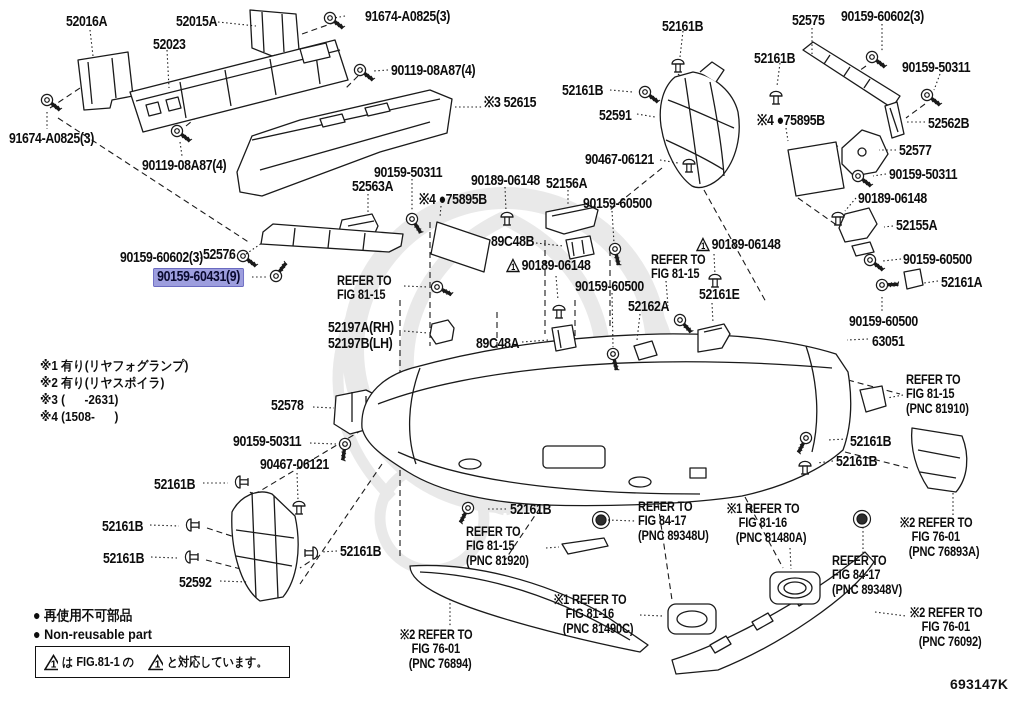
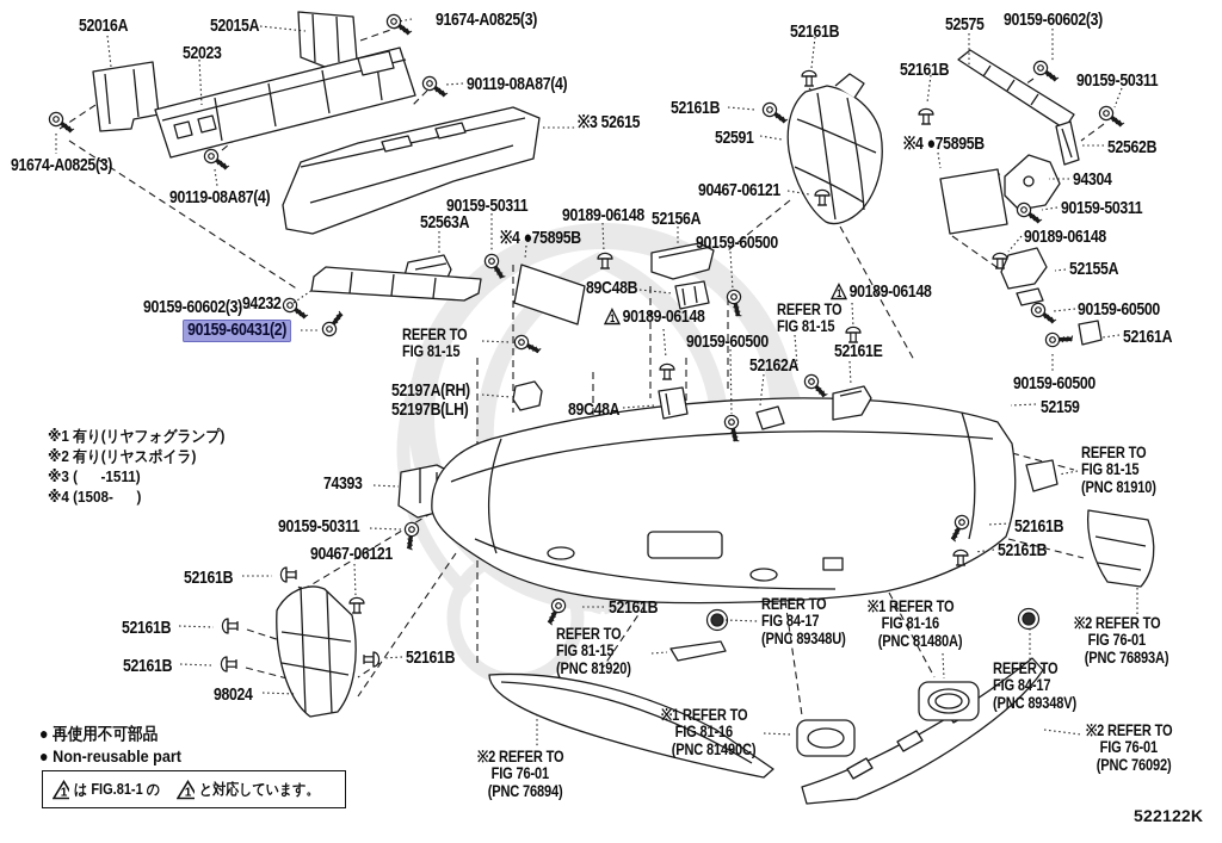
  52016A
  52015A
  52023
  91674-A0825(3)
  90119-08A87(4)
  91674-A0825(3)
  90119-08A87(4)
  ※3 52615
  52161B
  52575
  90159-60602(3)
  52161B
  52161B
  52591
  90159-50311
  52562B
  ※4 ●75895B
- 52577
+ 94304
  90159-50311
  90467-06121
  90189-06148
  52155A
  90159-60500
  52161A
  90159-60500
- 63051
+ 52159
  REFER TO
  FIG 81-15
  (PNC 81910)
  52563A
  90159-50311
  90189-06148
  52156A
  90159-60500
  ※4 ●75895B
  89C48B
  1
  90189-06148
  90159-60500
- 52576
+ 94232
  90159-60602(3)
- 90159-60431(9)
+ 90159-60431(2)
  REFER TO
  FIG 81-15
  52197A(RH)
  52197B(LH)
  89C48A
  1
  90189-06148
  REFER TO
  FIG 81-15
  52162A
  52161E
- 52578
+ 74393
  90159-50311
  90467-06121
  52161B
  52161B
  52161B
  52161B
- 52592
+ 98024
  52161B
  REFER TO
  FIG 81-15
  (PNC 81920)
  52161B
  52161B
  REFER TO
  FIG 84-17
  (PNC 89348U)
  ※1 REFER TO
  FIG 81-16
  (PNC 81480A)
  REFER TO
  FIG 84-17
  (PNC 89348V)
  ※2 REFER TO
  FIG 76-01
  (PNC 76893A)
  ※1 REFER TO
  FIG 81-16
  (PNC 81490C)
  ※2 REFER TO
  FIG 76-01
  (PNC 76894)
  ※2 REFER TO
  FIG 76-01
  (PNC 76092)
  ※1 有り(リヤフォグランプ)
  ※2 有り(リヤスポイラ)
- ※3 ( -2631)
+ ※3 ( -1511)
  ※4 (1508- )
  ● 再使用不可部品
  ● Non-reusable part
  1
  は FIG.81-1 の
  1
  と対応しています。
- 693147K
+ 522122K
